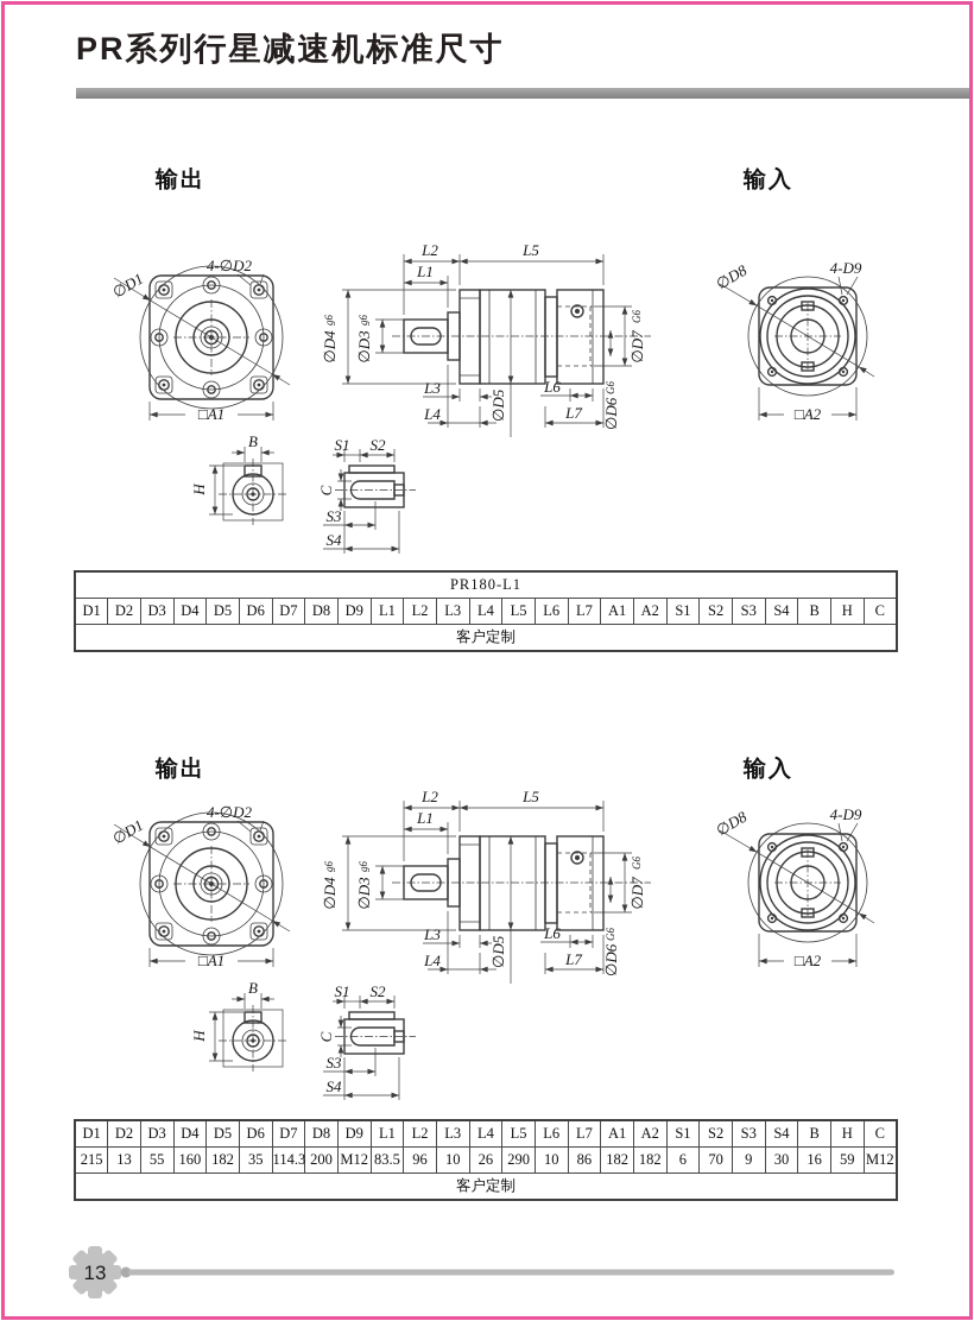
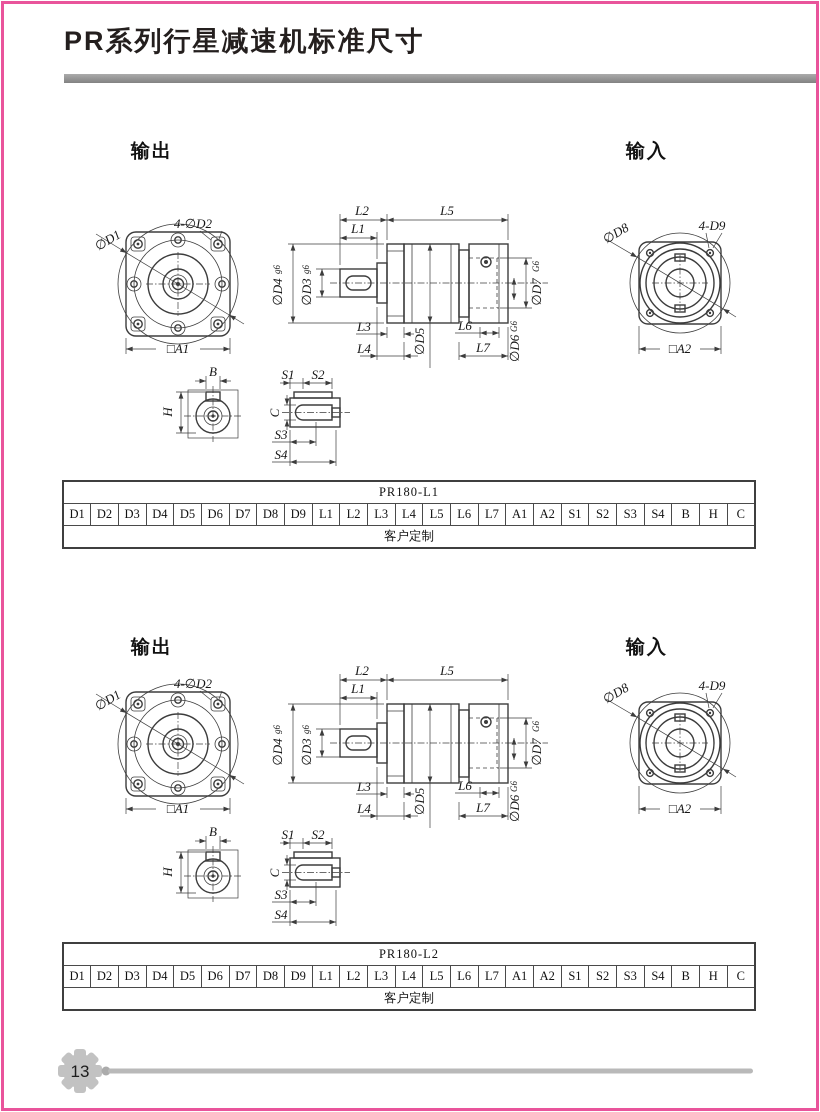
  PR系列行星减速机标准尺寸
  输出
  输入
  PR180-L1
  D1	D2	D3	D4	D5	D6	D7	D8	D9	L1	L2	L3	L4	L5	L6	L7	A1	A2	S1	S2	S3	S4	B	H	C
  客户定制
  输出
  输入
+ PR180-L2
  D1	D2	D3	D4	D5	D6	D7	D8	D9	L1	L2	L3	L4	L5	L6	L7	A1	A2	S1	S2	S3	S4	B	H	C
- 215	13	55	160	182	35	114.3	200	M12	83.5	96	10	26	290	10	86	182	182	6	70	9	30	16	59	M12
  客户定制
  13
